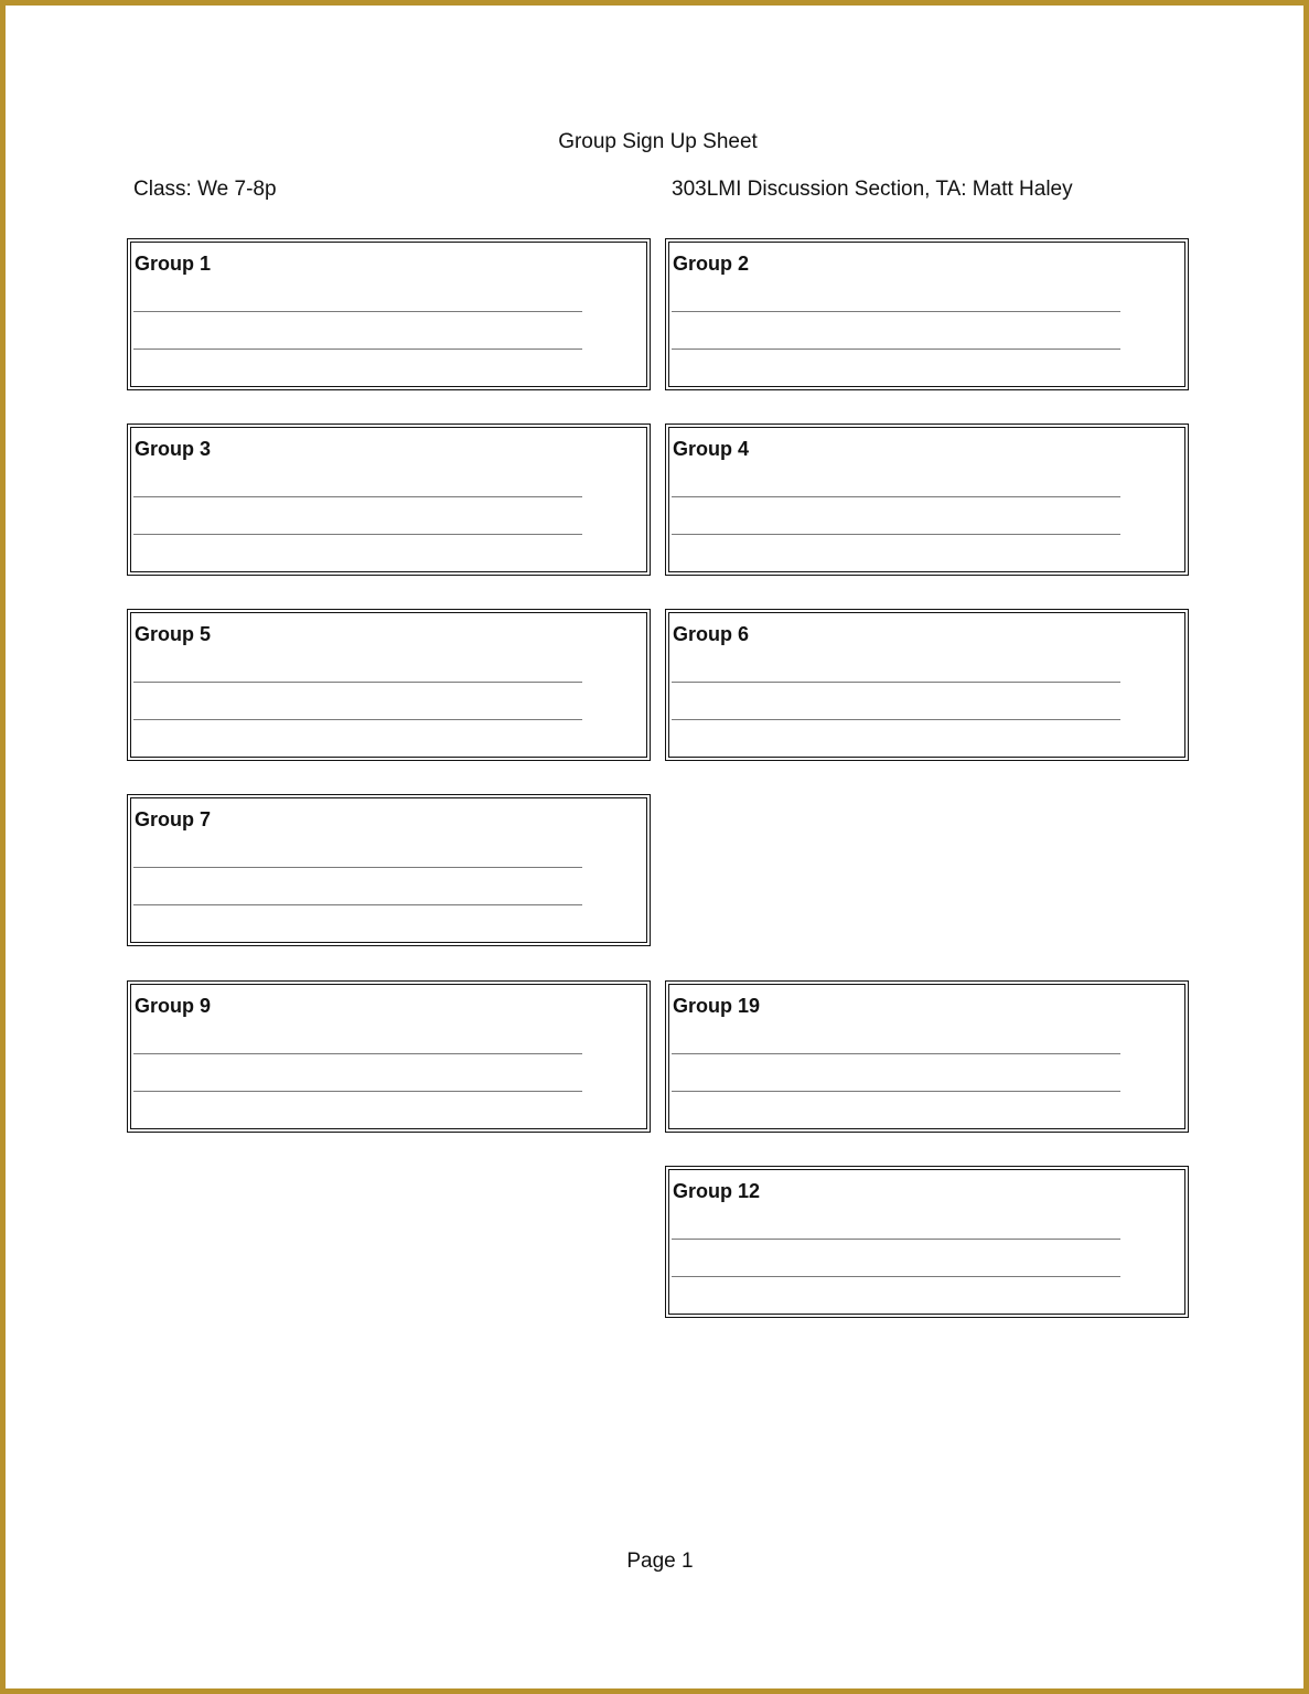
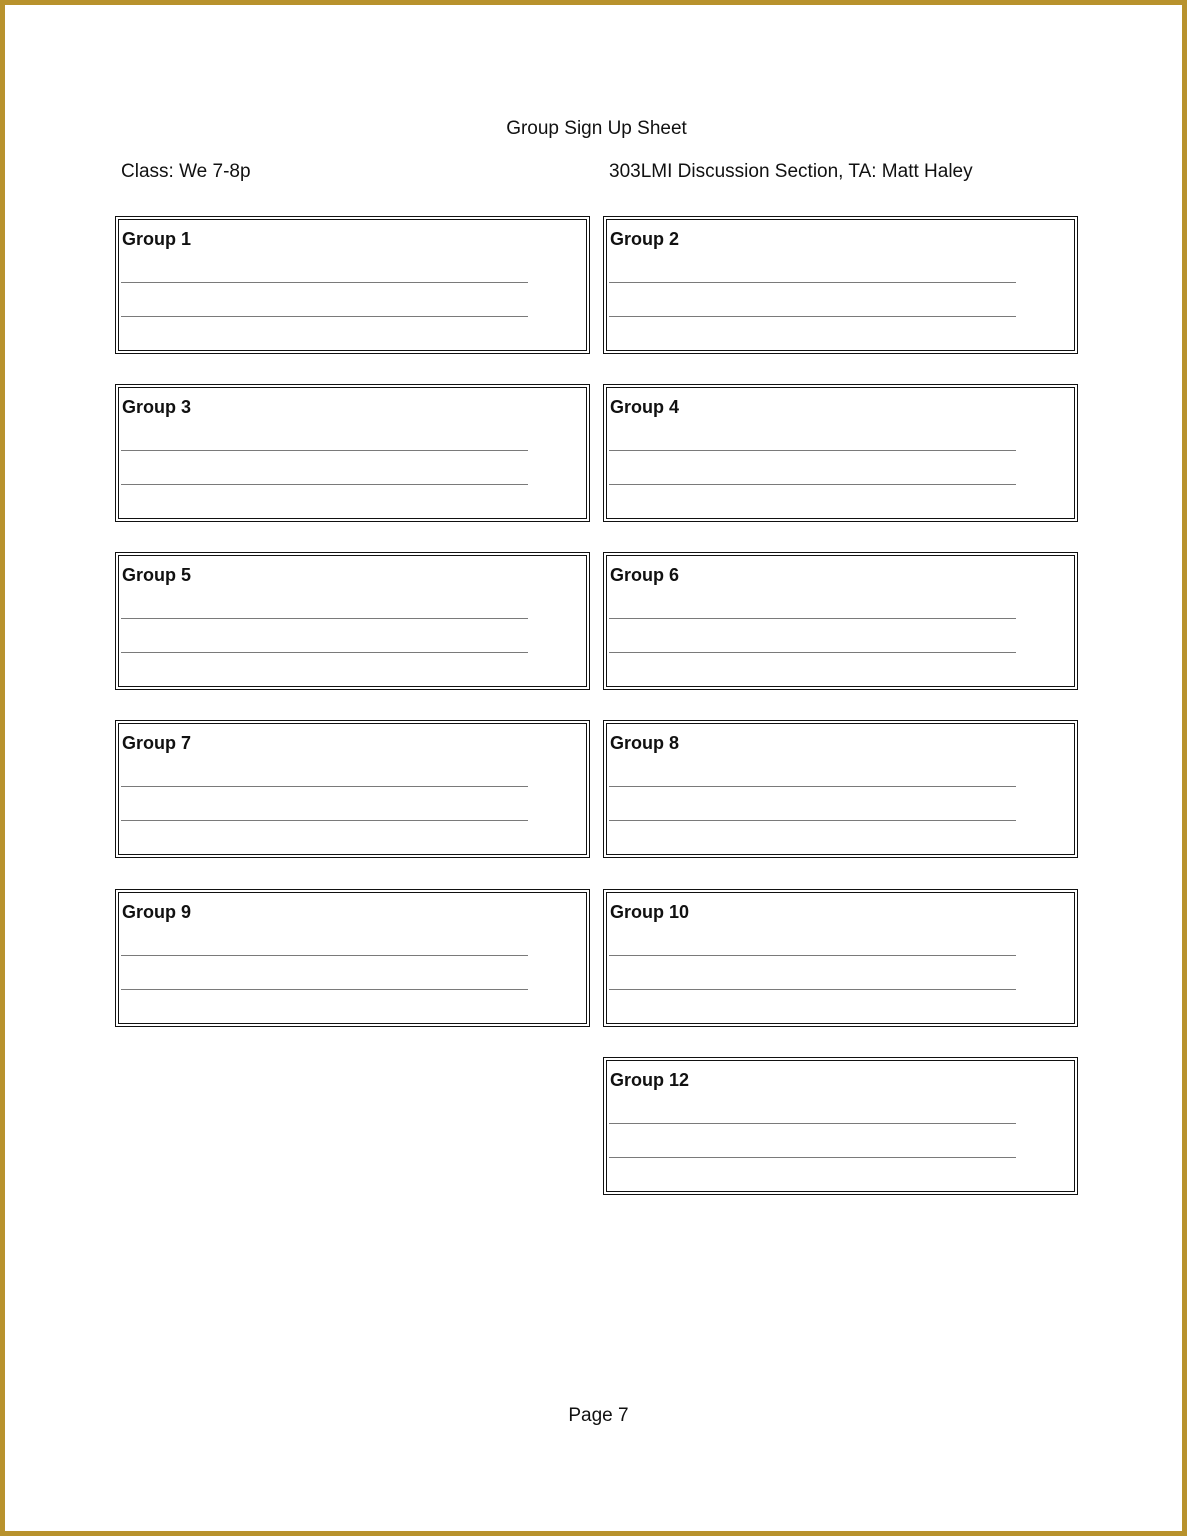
  Group Sign Up Sheet
  Class: We 7-8p
  303LMI Discussion Section, TA: Matt Haley
  Group 1
  Group 2
  Group 3
  Group 4
  Group 5
  Group 6
  Group 7
+ Group 8
  Group 9
- Group 19
+ Group 10
  Group 12
- Page 1
+ Page 7
